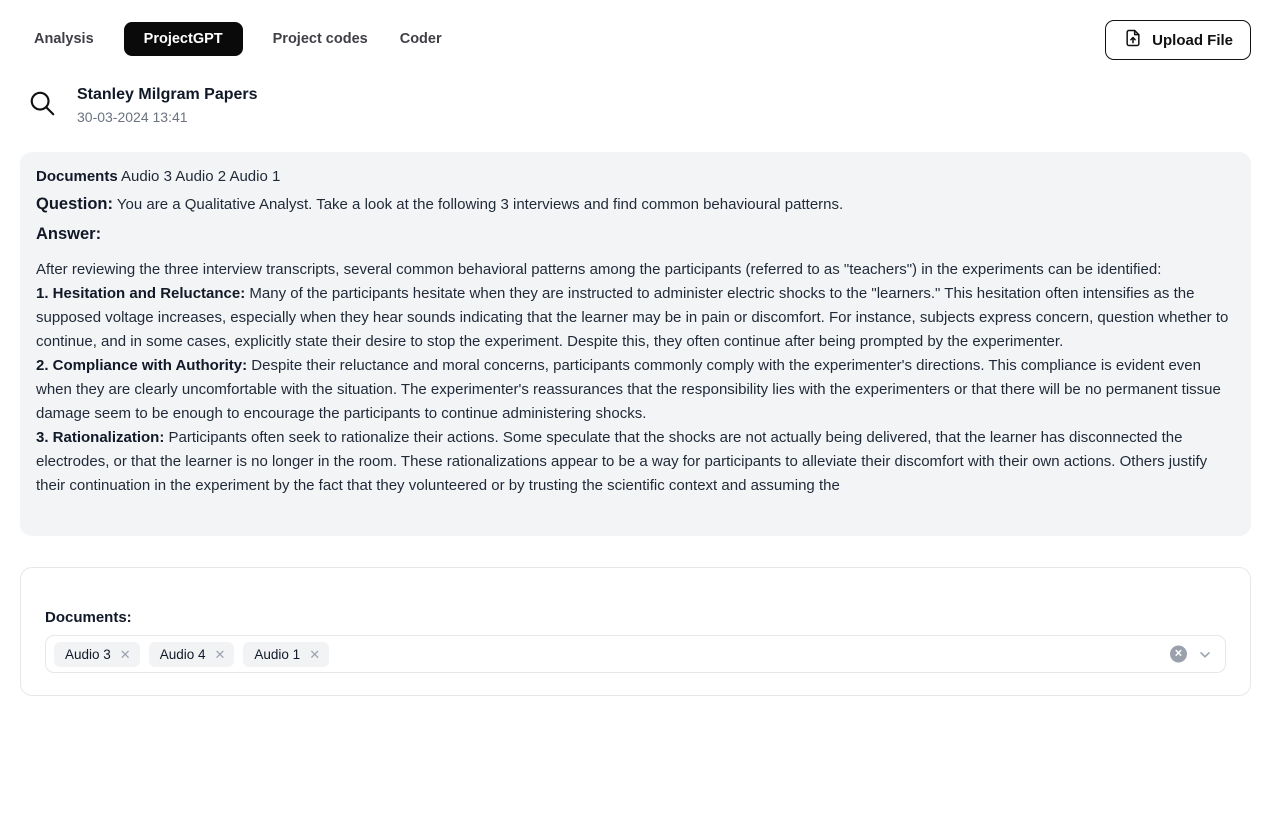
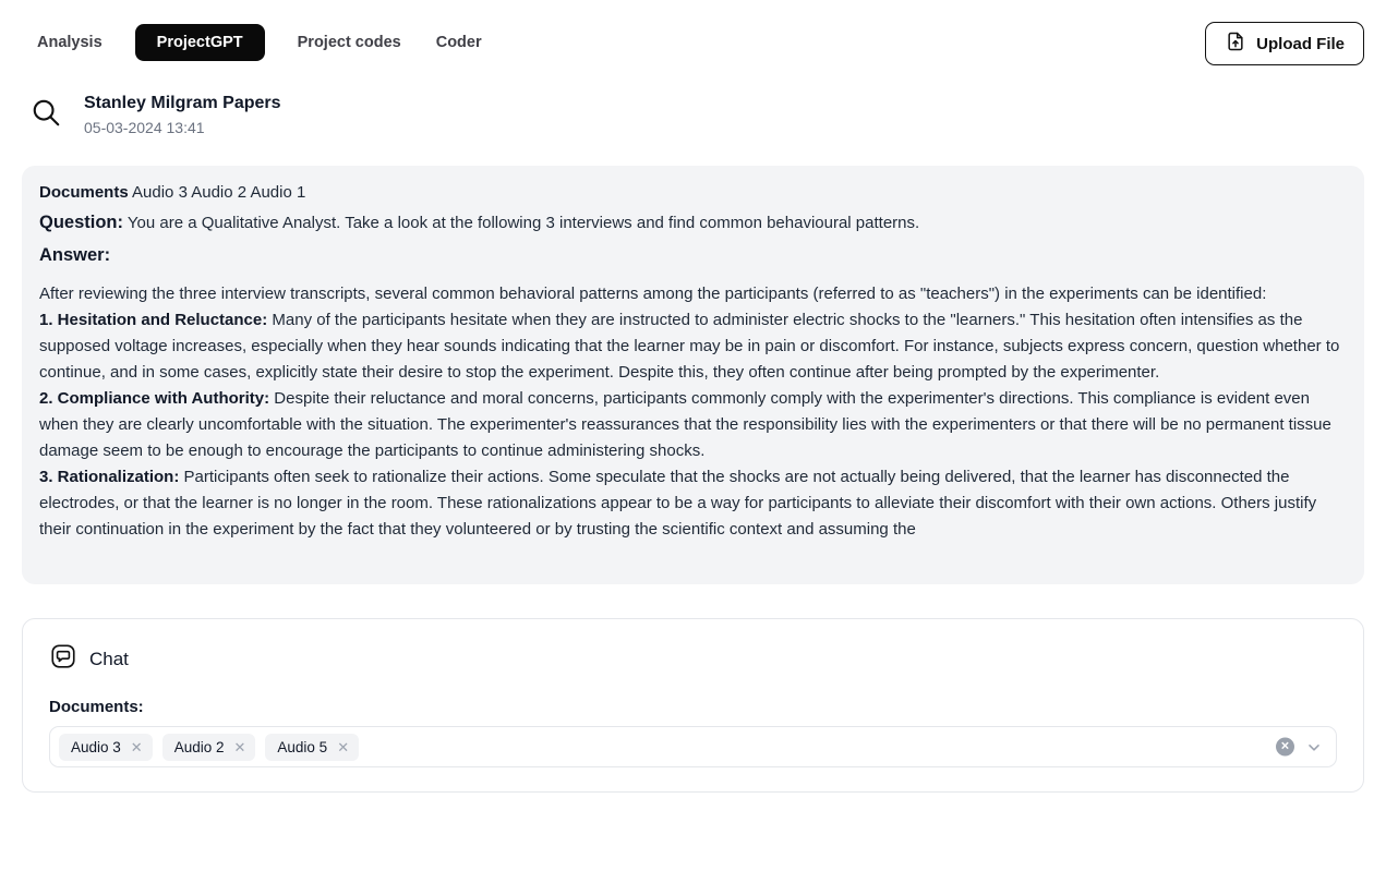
  Analysis
  ProjectGPT
  Project codes
  Coder
  Upload File
  Stanley Milgram Papers
- 30-03-2024 13:41
+ 05-03-2024 13:41
  Documents Audio 3 Audio 2 Audio 1
  Question: You are a Qualitative Analyst. Take a look at the following 3 interviews and find common behavioural patterns.
  Answer:
  After reviewing the three interview transcripts, several common behavioral patterns among the participants (referred to as "teachers") in the experiments can be identified:
  1. Hesitation and Reluctance: Many of the participants hesitate when they are instructed to administer electric shocks to the "learners." This hesitation often intensifies as the supposed voltage increases, especially when they hear sounds indicating that the learner may be in pain or discomfort. For instance, subjects express concern, question whether to continue, and in some cases, explicitly state their desire to stop the experiment. Despite this, they often continue after being prompted by the experimenter.
  2. Compliance with Authority: Despite their reluctance and moral concerns, participants commonly comply with the experimenter's directions. This compliance is evident even when they are clearly uncomfortable with the situation. The experimenter's reassurances that the responsibility lies with the experimenters or that there will be no permanent tissue damage seem to be enough to encourage the participants to continue administering shocks.
  3. Rationalization: Participants often seek to rationalize their actions. Some speculate that the shocks are not actually being delivered, that the learner has disconnected the electrodes, or that the learner is no longer in the room. These rationalizations appear to be a way for participants to alleviate their discomfort with their own actions. Others justify their continuation in the experiment by the fact that they volunteered or by trusting the scientific context and assuming the
+ Chat
  Documents:
  Audio 3
  ✕
- Audio 4
+ Audio 2
  ✕
- Audio 1
+ Audio 5
  ✕
  ✕
